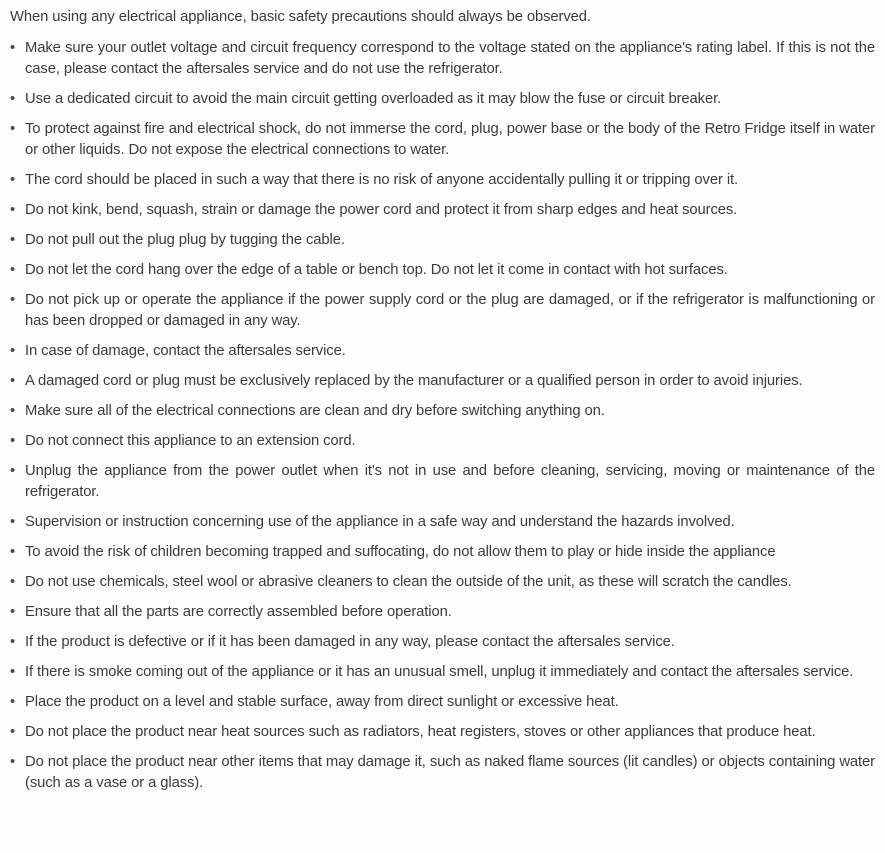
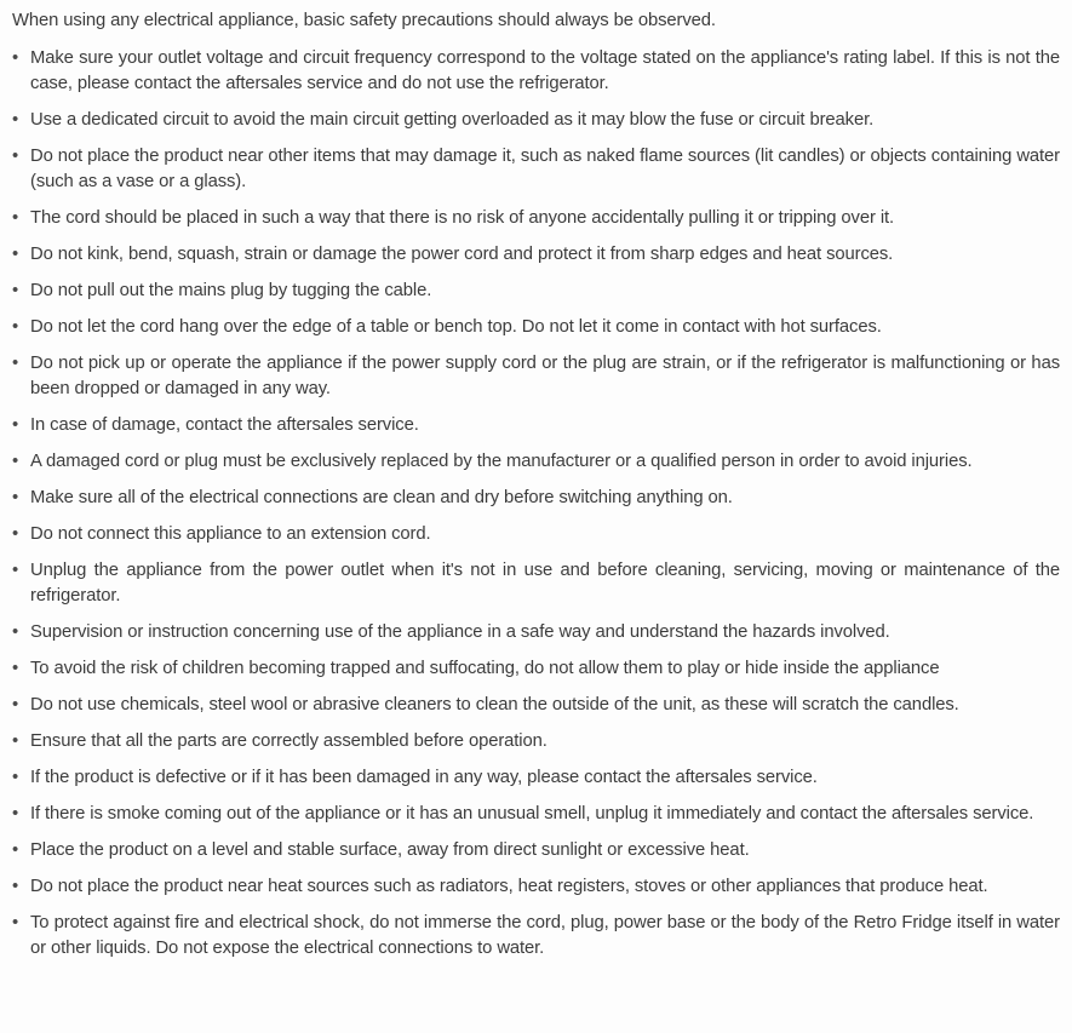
  When using any electrical appliance, basic safety precautions should always be observed.
  • Make sure your outlet voltage and circuit frequency correspond to the voltage stated on the appliance's rating label. If this is not the case, please contact the aftersales service and do not use the refrigerator.
  • Use a dedicated circuit to avoid the main circuit getting overloaded as it may blow the fuse or circuit breaker.
- • To protect against fire and electrical shock, do not immerse the cord, plug, power base or the body of the Retro Fridge itself in water or other liquids. Do not expose the electrical connections to water.
+ • Do not place the product near other items that may damage it, such as naked flame sources (lit candles) or objects containing water (such as a vase or a glass).
  • The cord should be placed in such a way that there is no risk of anyone accidentally pulling it or tripping over it.
  • Do not kink, bend, squash, strain or damage the power cord and protect it from sharp edges and heat sources.
- • Do not pull out the plug plug by tugging the cable.
+ • Do not pull out the mains plug by tugging the cable.
  • Do not let the cord hang over the edge of a table or bench top. Do not let it come in contact with hot surfaces.
- • Do not pick up or operate the appliance if the power supply cord or the plug are damaged, or if the refrigerator is malfunctioning or has been dropped or damaged in any way.
+ • Do not pick up or operate the appliance if the power supply cord or the plug are strain, or if the refrigerator is malfunctioning or has been dropped or damaged in any way.
  • In case of damage, contact the aftersales service.
  • A damaged cord or plug must be exclusively replaced by the manufacturer or a qualified person in order to avoid injuries.
  • Make sure all of the electrical connections are clean and dry before switching anything on.
  • Do not connect this appliance to an extension cord.
  • Unplug the appliance from the power outlet when it's not in use and before cleaning, servicing, moving or maintenance of the refrigerator.
  • Supervision or instruction concerning use of the appliance in a safe way and understand the hazards involved.
  • To avoid the risk of children becoming trapped and suffocating, do not allow them to play or hide inside the appliance
  • Do not use chemicals, steel wool or abrasive cleaners to clean the outside of the unit, as these will scratch the candles.
  • Ensure that all the parts are correctly assembled before operation.
  • If the product is defective or if it has been damaged in any way, please contact the aftersales service.
  • If there is smoke coming out of the appliance or it has an unusual smell, unplug it immediately and contact the aftersales service.
  • Place the product on a level and stable surface, away from direct sunlight or excessive heat.
  • Do not place the product near heat sources such as radiators, heat registers, stoves or other appliances that produce heat.
- • Do not place the product near other items that may damage it, such as naked flame sources (lit candles) or objects containing water (such as a vase or a glass).
+ • To protect against fire and electrical shock, do not immerse the cord, plug, power base or the body of the Retro Fridge itself in water or other liquids. Do not expose the electrical connections to water.
